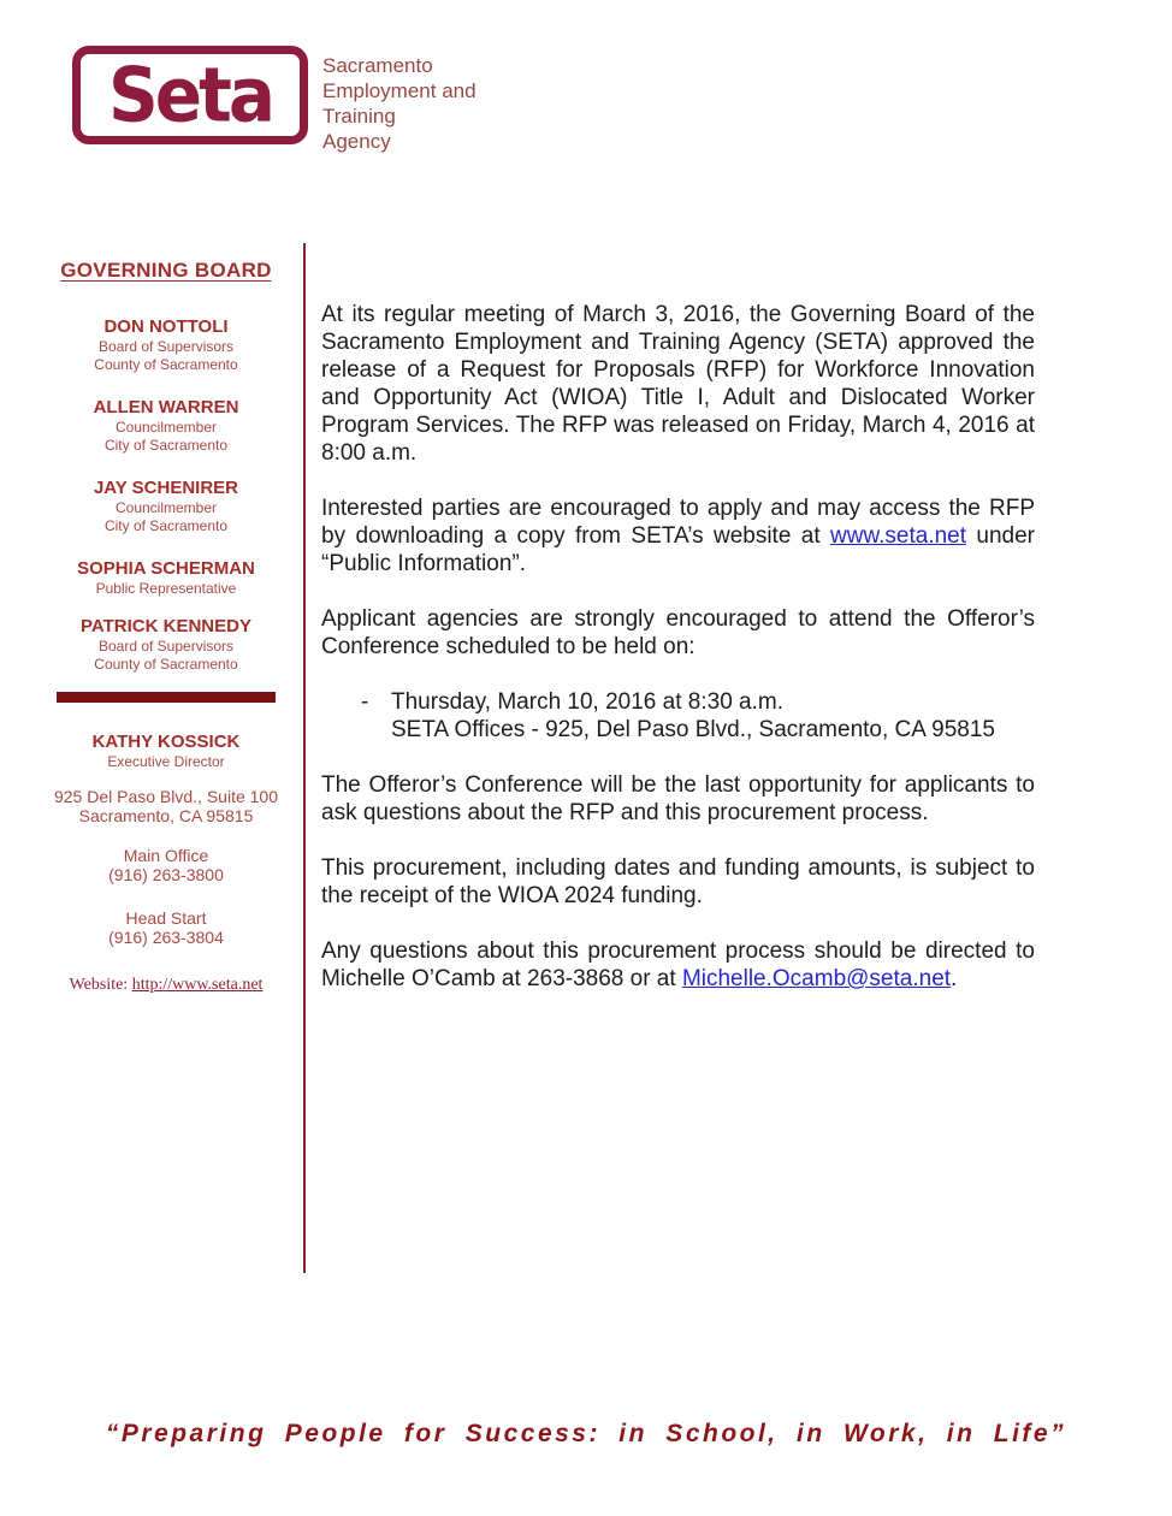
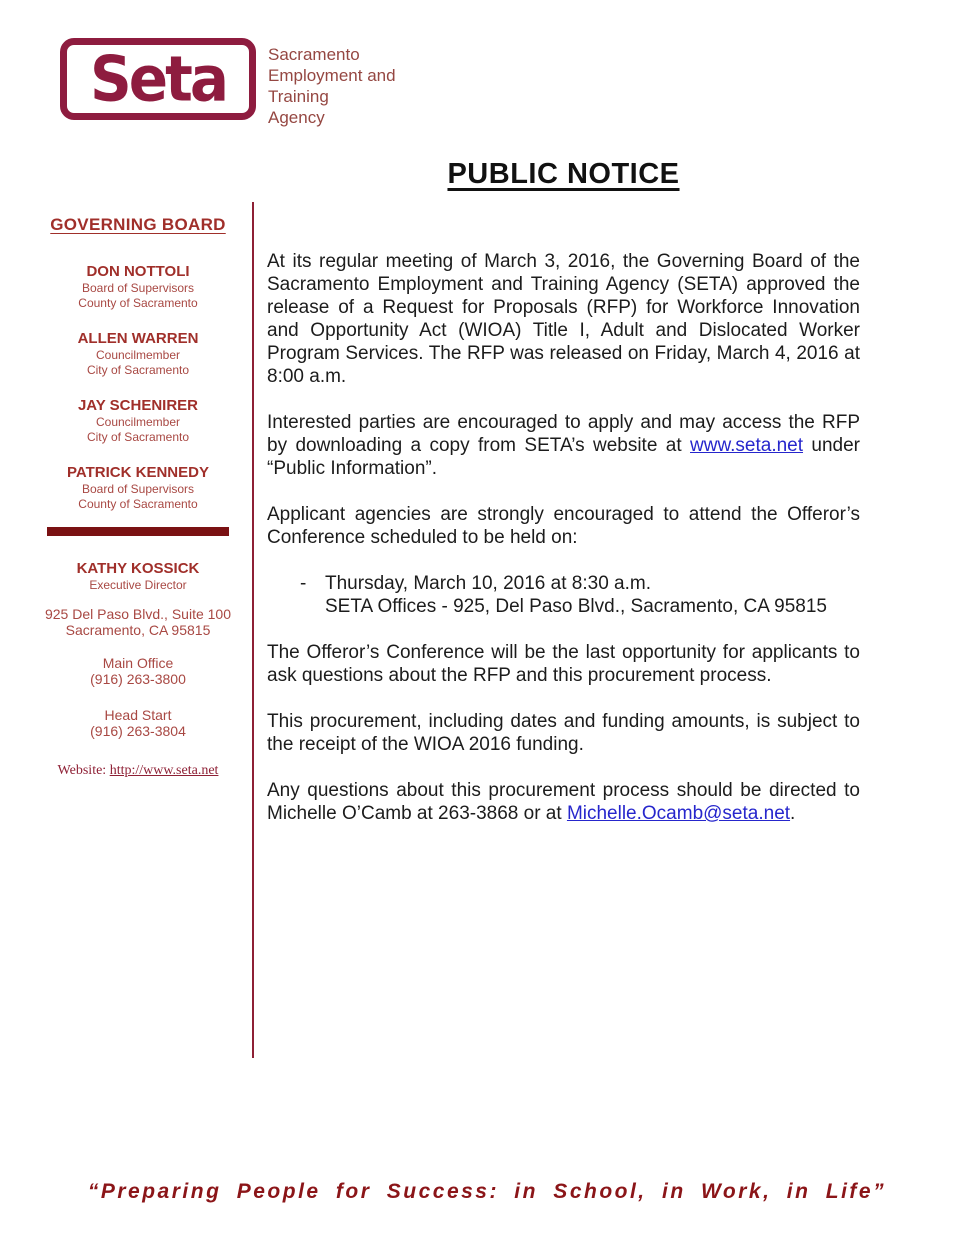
  Seta
  Sacramento
  Employment and
  Training
  Agency
+ PUBLIC NOTICE
  GOVERNING BOARD
  DON NOTTOLI
  Board of Supervisors
  County of Sacramento
  ALLEN WARREN
  Councilmember
  City of Sacramento
  JAY SCHENIRER
  Councilmember
  City of Sacramento
- SOPHIA SCHERMAN
- Public Representative
  PATRICK KENNEDY
  Board of Supervisors
  County of Sacramento
  KATHY KOSSICK
  Executive Director
  925 Del Paso Blvd., Suite 100
  Sacramento, CA 95815
  Main Office
  (916) 263-3800
  Head Start
  (916) 263-3804
  Website: http://www.seta.net
  At its regular meeting of March 3, 2016, the Governing Board of the Sacramento Employment and Training Agency (SETA) approved the release of a Request for Proposals (RFP) for Workforce Innovation and Opportunity Act (WIOA) Title I, Adult and Dislocated Worker Program Services. The RFP was released on Friday, March 4, 2016 at 8:00 a.m.
  Interested parties are encouraged to apply and may access the RFP by downloading a copy from SETA’s website at www.seta.net under “Public Information”.
  Applicant agencies are strongly encouraged to attend the Offeror’s Conference scheduled to be held on:
  -
  Thursday, March 10, 2016 at 8:30 a.m.
  SETA Offices - 925, Del Paso Blvd., Sacramento, CA 95815
  The Offeror’s Conference will be the last opportunity for applicants to ask questions about the RFP and this procurement process.
- This procurement, including dates and funding amounts, is subject to the receipt of the WIOA 2024 funding.
+ This procurement, including dates and funding amounts, is subject to the receipt of the WIOA 2016 funding.
  Any questions about this procurement process should be directed to Michelle O’Camb at 263-3868 or at Michelle.Ocamb@seta.net.
  “Preparing People for Success: in School, in Work, in Life”
